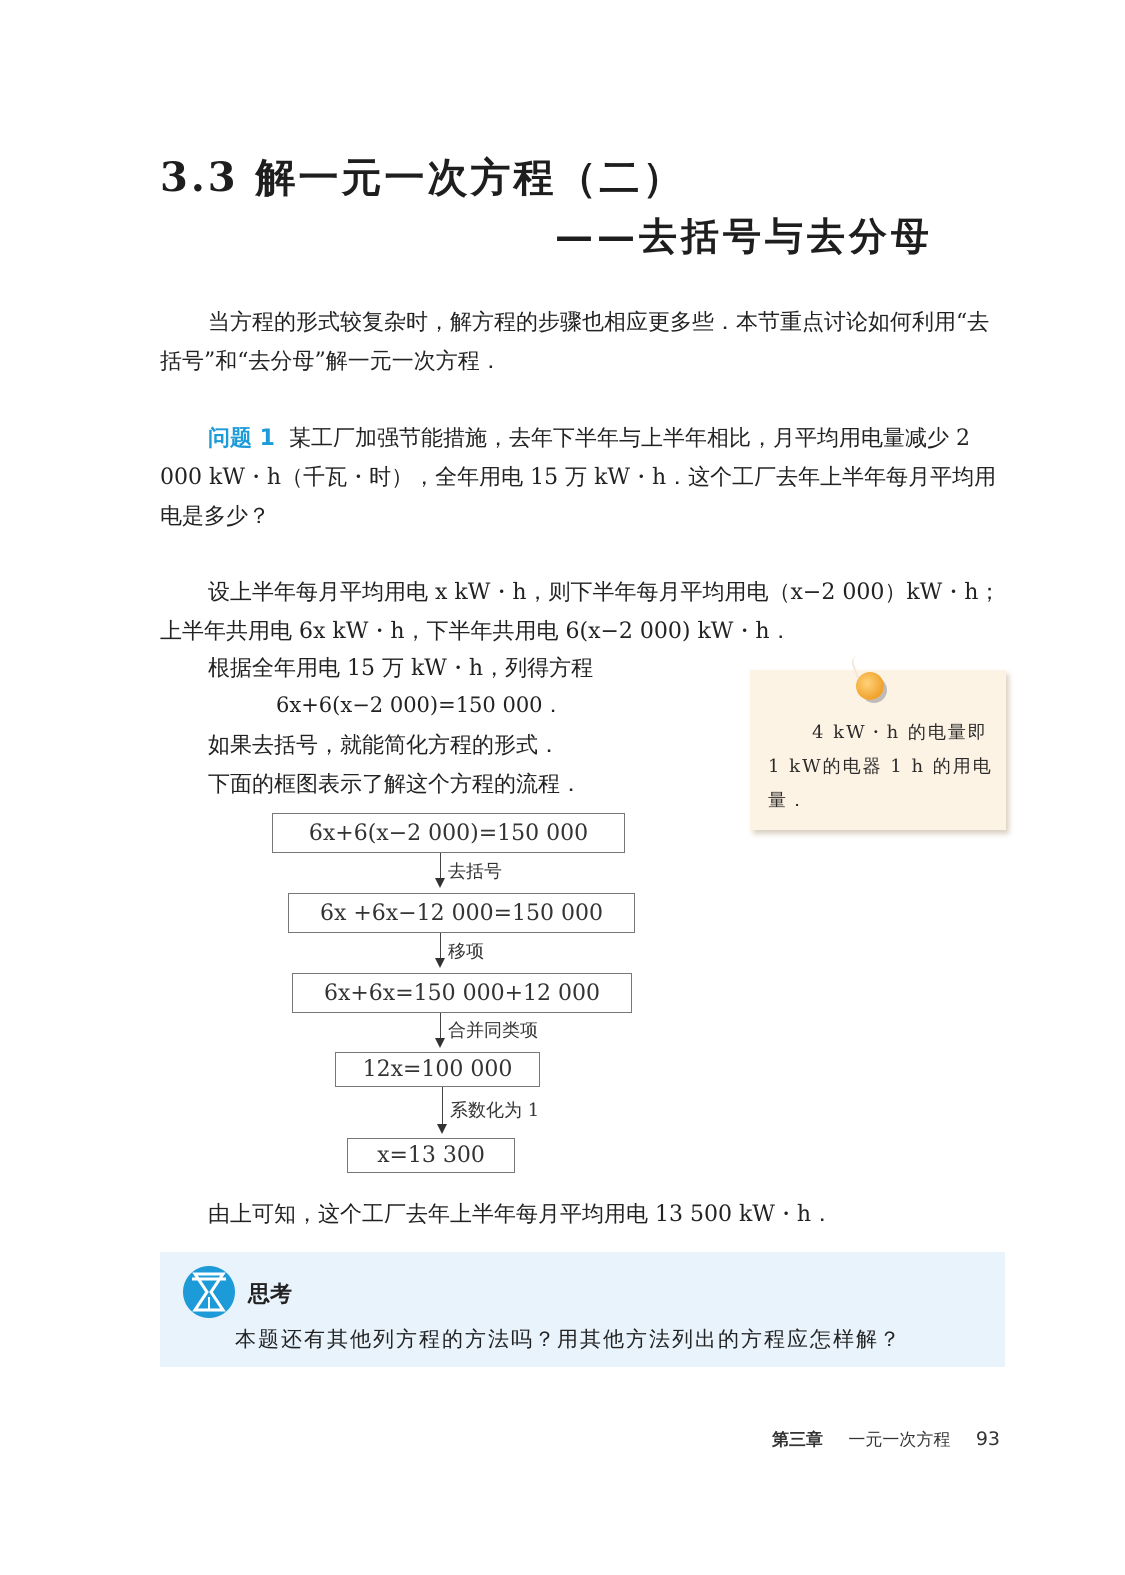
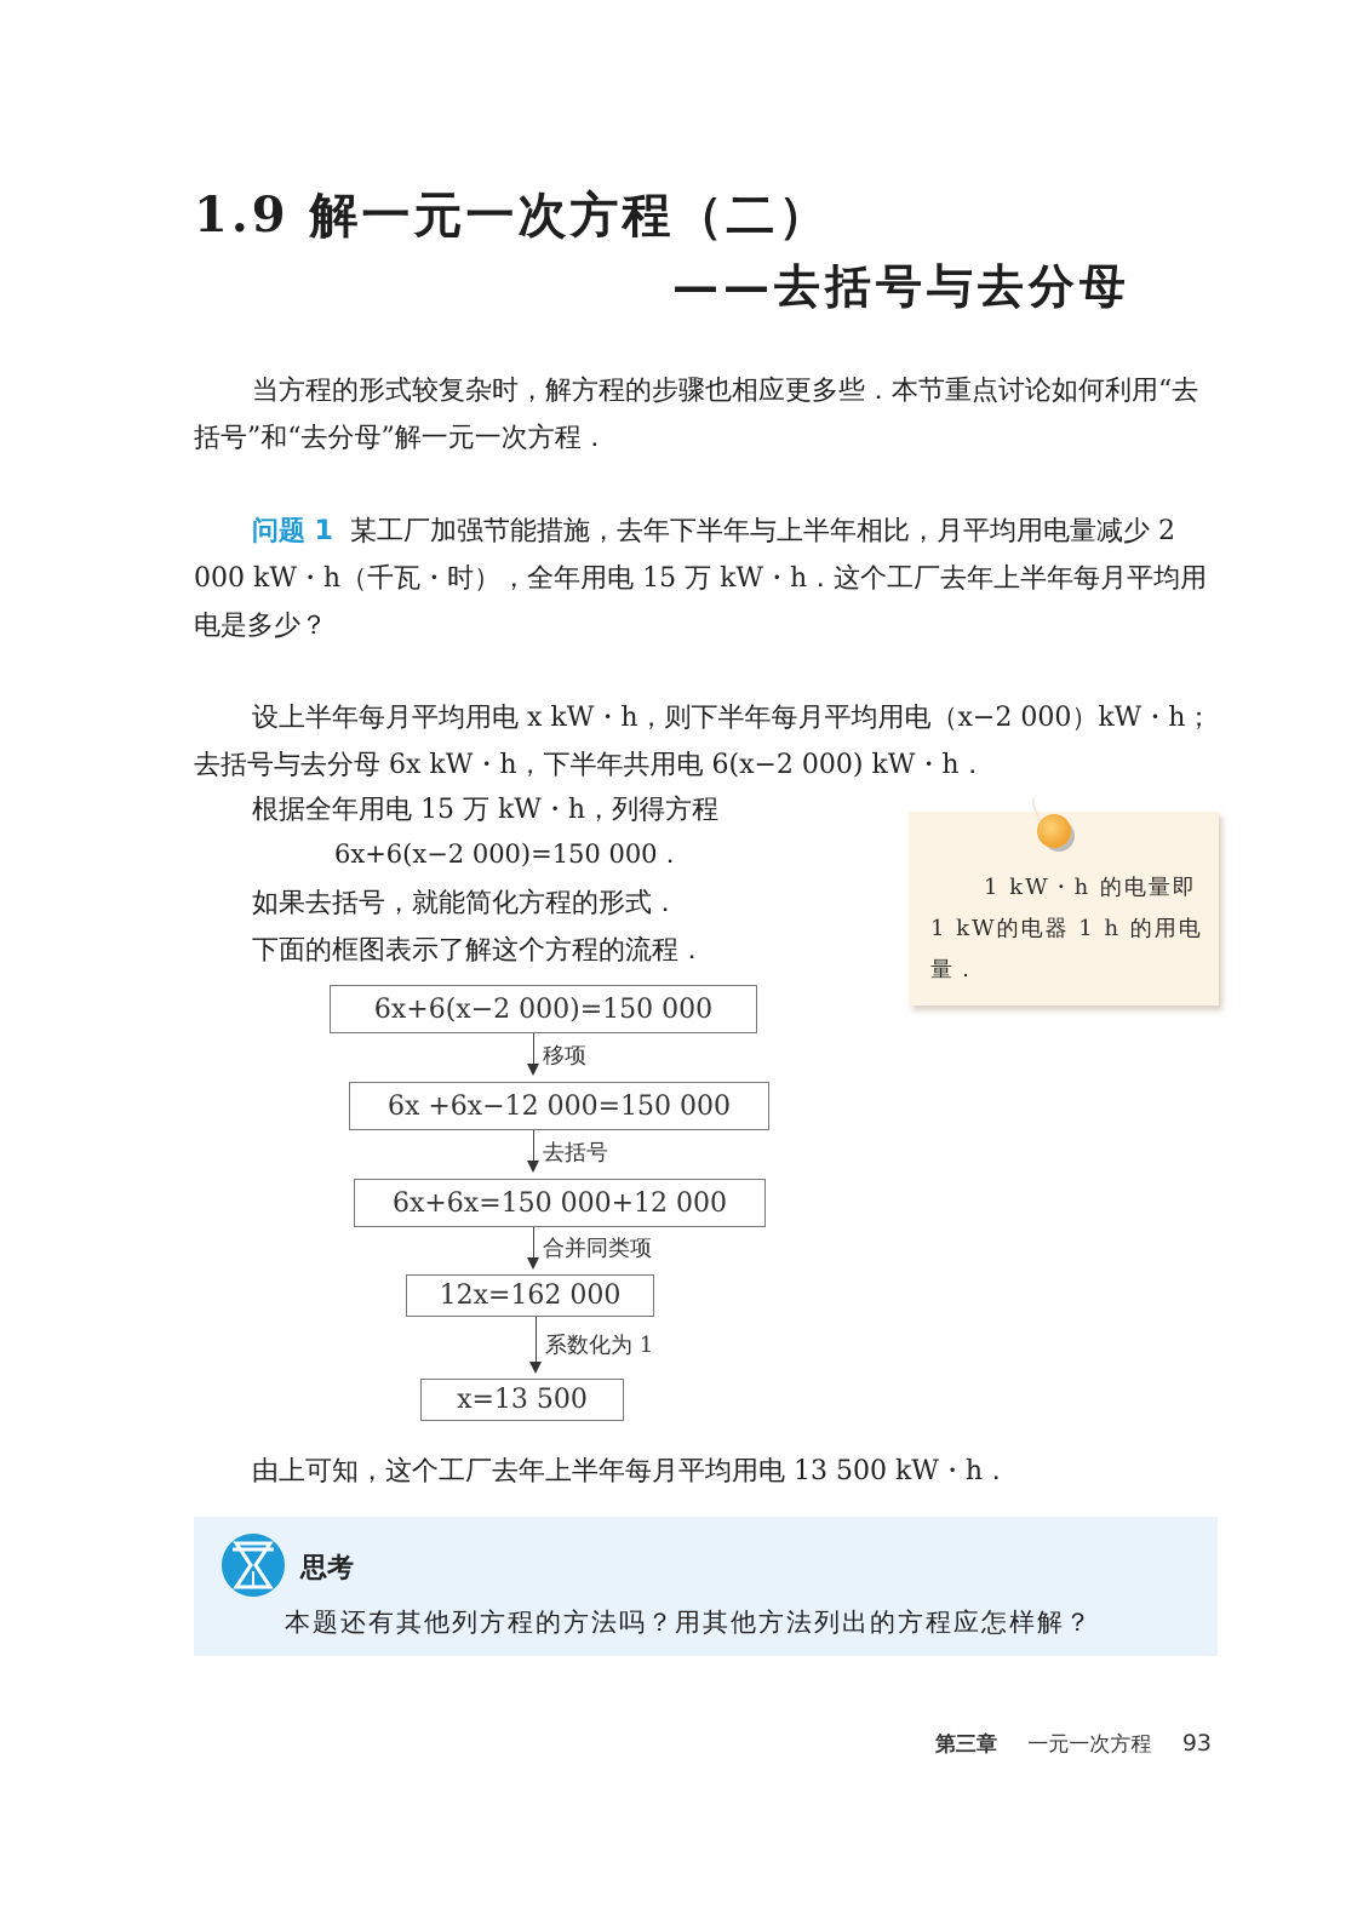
- 3.3 解一元一次方程（二）
+ 1.9 解一元一次方程（二）
  ——去括号与去分母
  当方程的形式较复杂时，解方程的步骤也相应更多些．本节重点讨论如何利用“去括号”和“去分母”解一元一次方程．
  问题 1 某工厂加强节能措施，去年下半年与上半年相比，月平均用电量减少 2 000 kW・h（千瓦・时），全年用电 15 万 kW・h．这个工厂去年上半年每月平均用电是多少？
- 设上半年每月平均用电 x kW・h，则下半年每月平均用电（x−2 000）kW・h；上半年共用电 6x kW・h，下半年共用电 6(x−2 000) kW・h．
+ 设上半年每月平均用电 x kW・h，则下半年每月平均用电（x−2 000）kW・h；去括号与去分母 6x kW・h，下半年共用电 6(x−2 000) kW・h．
  根据全年用电 15 万 kW・h，列得方程
  6x+6(x−2 000)=150 000．
  如果去括号，就能简化方程的形式．
  下面的框图表示了解这个方程的流程．
- 4 kW・h 的电量即1 kW的电器 1 h 的用电量．
+ 1 kW・h 的电量即1 kW的电器 1 h 的用电量．
  6x+6(x−2 000)=150 000
- 去括号
+ 移项
  6x +6x−12 000=150 000
- 移项
+ 去括号
  6x+6x=150 000+12 000
  合并同类项
- 12x=100 000
+ 12x=162 000
  系数化为 1
- x=13 300
+ x=13 500
  由上可知，这个工厂去年上半年每月平均用电 13 500 kW・h．
  思考
  本题还有其他列方程的方法吗？用其他方法列出的方程应怎样解？
  第三章 一元一次方程 93
